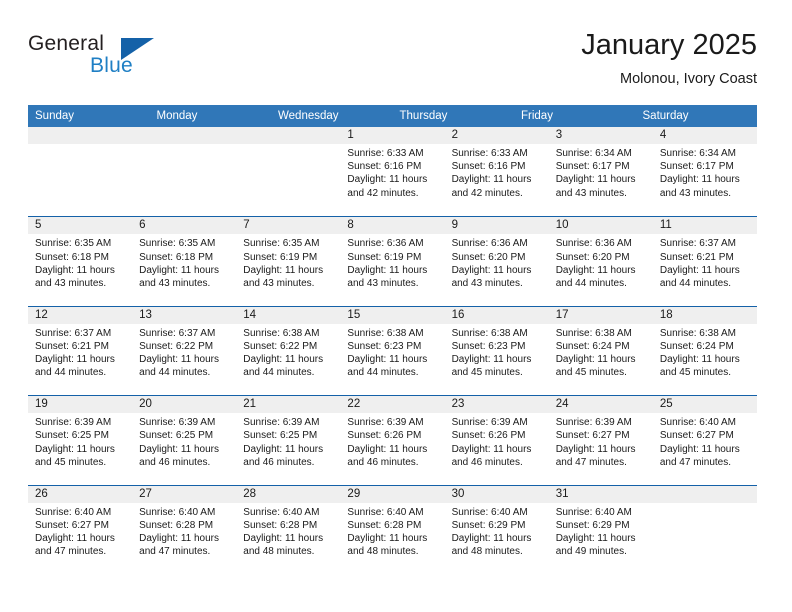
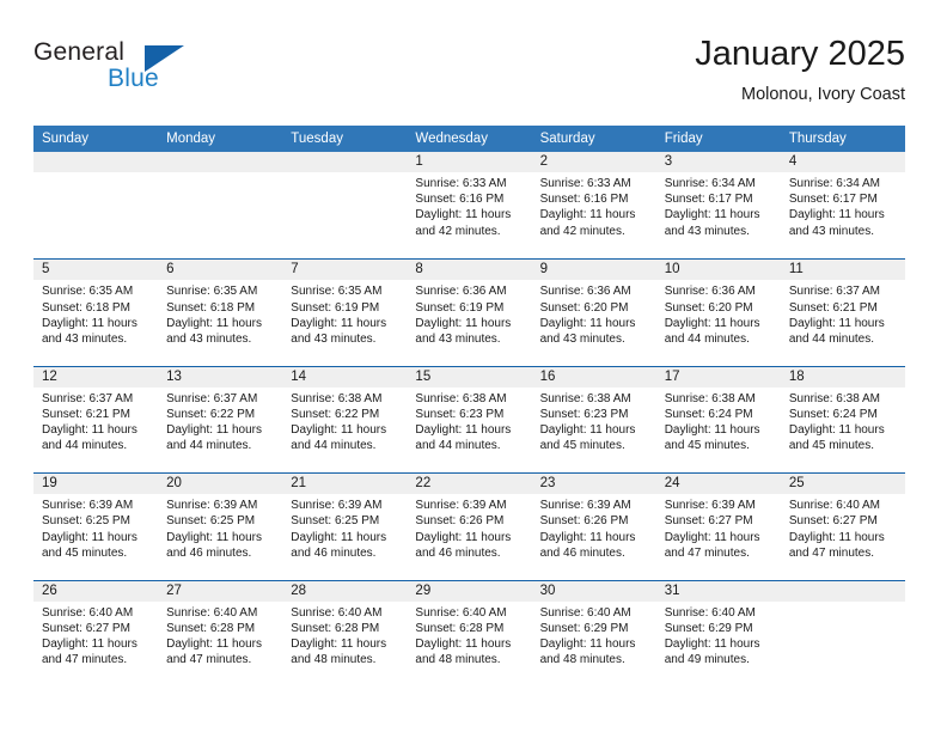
  General
  Blue
  January 2025
  Molonou, Ivory Coast
  Sunday
  Monday
+ Tuesday
  Wednesday
- Thursday
+ Saturday
  Friday
- Saturday
+ Thursday
  1
  Sunrise: 6:33 AM
  Sunset: 6:16 PM
  Daylight: 11 hours
  and 42 minutes.
  2
  Sunrise: 6:33 AM
  Sunset: 6:16 PM
  Daylight: 11 hours
  and 42 minutes.
  3
  Sunrise: 6:34 AM
  Sunset: 6:17 PM
  Daylight: 11 hours
  and 43 minutes.
  4
  Sunrise: 6:34 AM
  Sunset: 6:17 PM
  Daylight: 11 hours
  and 43 minutes.
  5
  Sunrise: 6:35 AM
  Sunset: 6:18 PM
  Daylight: 11 hours
  and 43 minutes.
  6
  Sunrise: 6:35 AM
  Sunset: 6:18 PM
  Daylight: 11 hours
  and 43 minutes.
  7
  Sunrise: 6:35 AM
  Sunset: 6:19 PM
  Daylight: 11 hours
  and 43 minutes.
  8
  Sunrise: 6:36 AM
  Sunset: 6:19 PM
  Daylight: 11 hours
  and 43 minutes.
  9
  Sunrise: 6:36 AM
  Sunset: 6:20 PM
  Daylight: 11 hours
  and 43 minutes.
  10
  Sunrise: 6:36 AM
  Sunset: 6:20 PM
  Daylight: 11 hours
  and 44 minutes.
  11
  Sunrise: 6:37 AM
  Sunset: 6:21 PM
  Daylight: 11 hours
  and 44 minutes.
  12
  Sunrise: 6:37 AM
  Sunset: 6:21 PM
  Daylight: 11 hours
  and 44 minutes.
  13
  Sunrise: 6:37 AM
  Sunset: 6:22 PM
  Daylight: 11 hours
  and 44 minutes.
  14
  Sunrise: 6:38 AM
  Sunset: 6:22 PM
  Daylight: 11 hours
  and 44 minutes.
  15
  Sunrise: 6:38 AM
  Sunset: 6:23 PM
  Daylight: 11 hours
  and 44 minutes.
  16
  Sunrise: 6:38 AM
  Sunset: 6:23 PM
  Daylight: 11 hours
  and 45 minutes.
  17
  Sunrise: 6:38 AM
  Sunset: 6:24 PM
  Daylight: 11 hours
  and 45 minutes.
  18
  Sunrise: 6:38 AM
  Sunset: 6:24 PM
  Daylight: 11 hours
  and 45 minutes.
  19
  Sunrise: 6:39 AM
  Sunset: 6:25 PM
  Daylight: 11 hours
  and 45 minutes.
  20
  Sunrise: 6:39 AM
  Sunset: 6:25 PM
  Daylight: 11 hours
  and 46 minutes.
  21
  Sunrise: 6:39 AM
  Sunset: 6:25 PM
  Daylight: 11 hours
  and 46 minutes.
  22
  Sunrise: 6:39 AM
  Sunset: 6:26 PM
  Daylight: 11 hours
  and 46 minutes.
  23
  Sunrise: 6:39 AM
  Sunset: 6:26 PM
  Daylight: 11 hours
  and 46 minutes.
  24
  Sunrise: 6:39 AM
  Sunset: 6:27 PM
  Daylight: 11 hours
  and 47 minutes.
  25
  Sunrise: 6:40 AM
  Sunset: 6:27 PM
  Daylight: 11 hours
  and 47 minutes.
  26
  Sunrise: 6:40 AM
  Sunset: 6:27 PM
  Daylight: 11 hours
  and 47 minutes.
  27
  Sunrise: 6:40 AM
  Sunset: 6:28 PM
  Daylight: 11 hours
  and 47 minutes.
  28
  Sunrise: 6:40 AM
  Sunset: 6:28 PM
  Daylight: 11 hours
  and 48 minutes.
  29
  Sunrise: 6:40 AM
  Sunset: 6:28 PM
  Daylight: 11 hours
  and 48 minutes.
  30
  Sunrise: 6:40 AM
  Sunset: 6:29 PM
  Daylight: 11 hours
  and 48 minutes.
  31
  Sunrise: 6:40 AM
  Sunset: 6:29 PM
  Daylight: 11 hours
  and 49 minutes.
